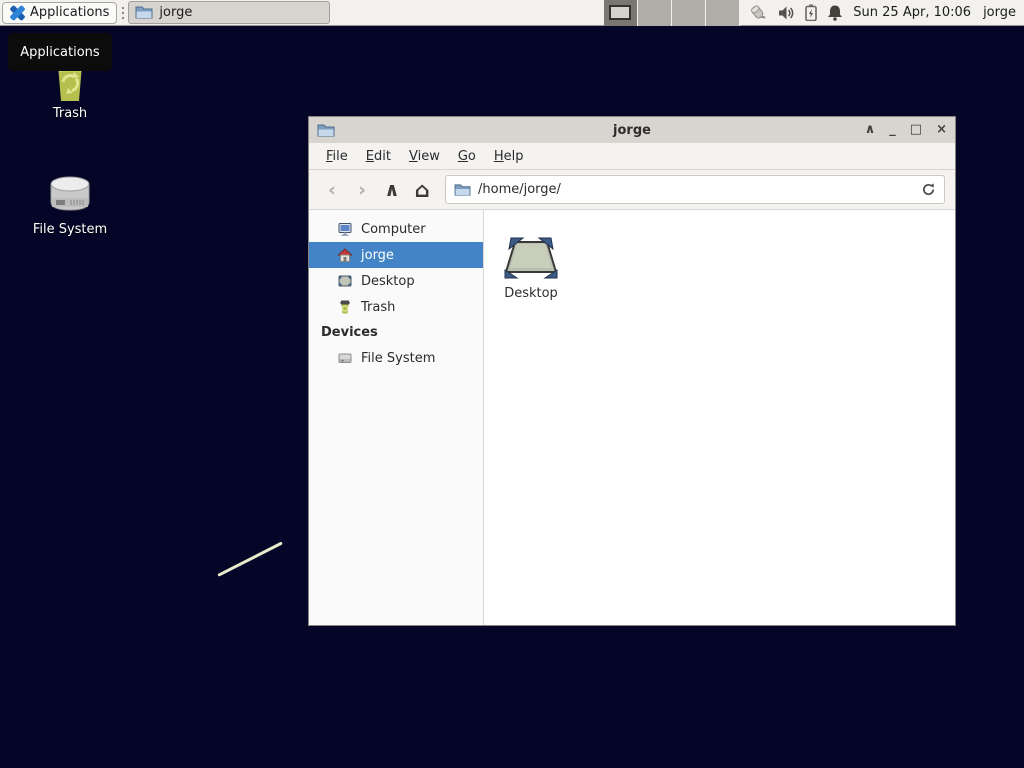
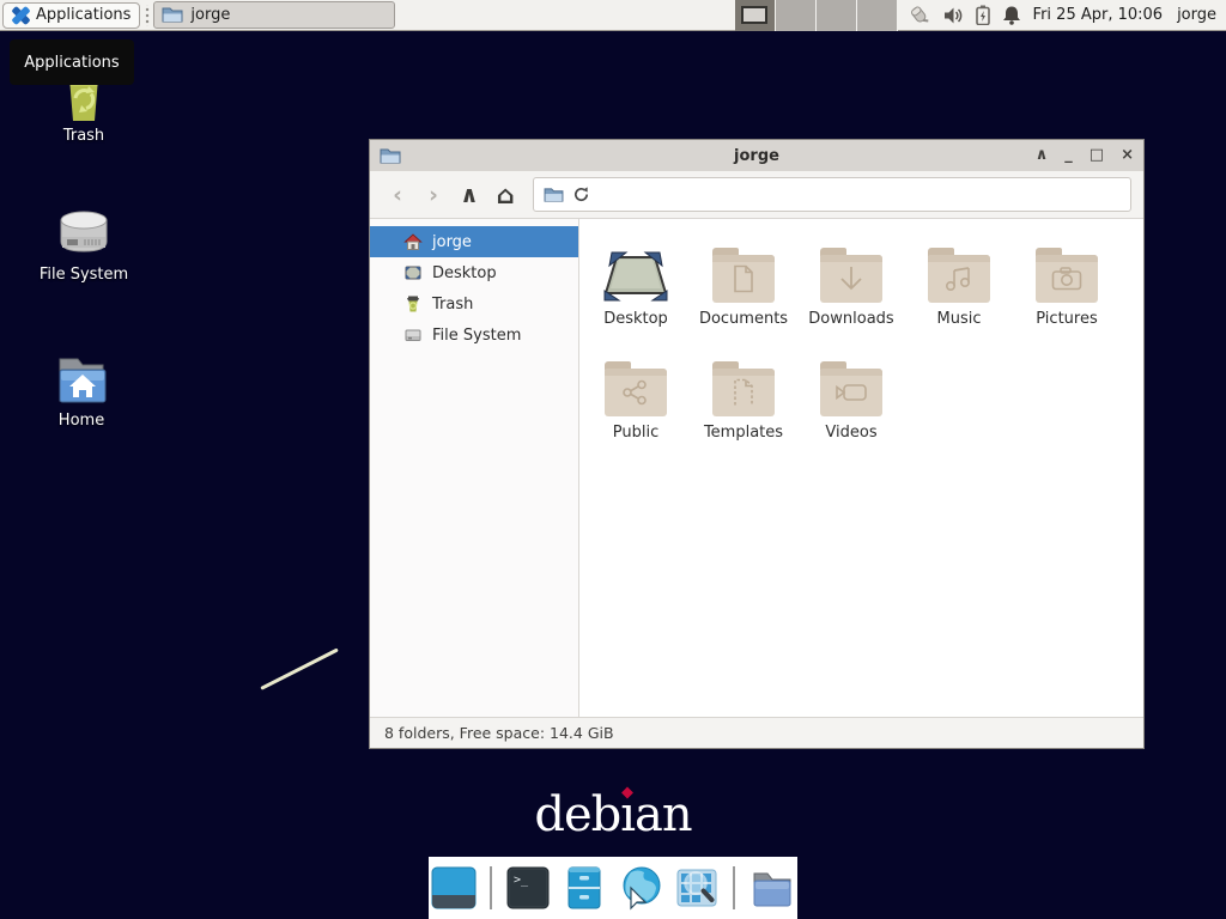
  Applications
  jorge
- Sun 25 Apr, 10:06
+ Fri 25 Apr, 10:06
  jorge
  Applications
  Trash
  File System
+ Home
  jorge
  ∧
  _
  □
  ×
- File
- Edit
- View
- Go
- Help
  ‹
  ›
  ∧
  ⌂
- /home/jorge/
- Computer
  jorge
  Desktop
  Trash
- Devices
  File System
  Desktop
+ Documents
+ Downloads
+ Music
+ Pictures
+ Public
+ Templates
+ Videos
+ 8 folders, Free space: 14.4 GiB
+ debıan
+ >_
